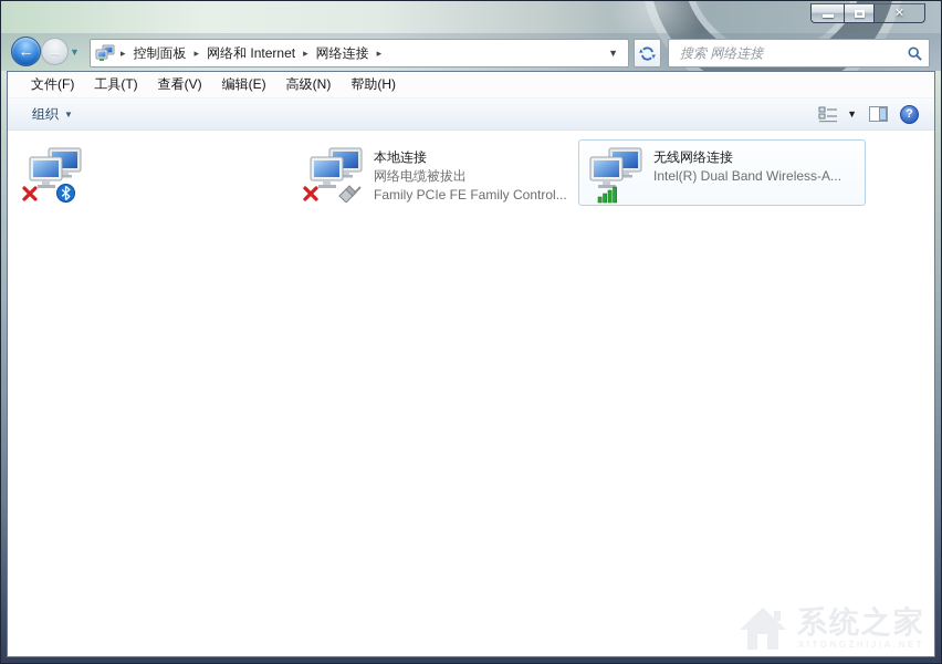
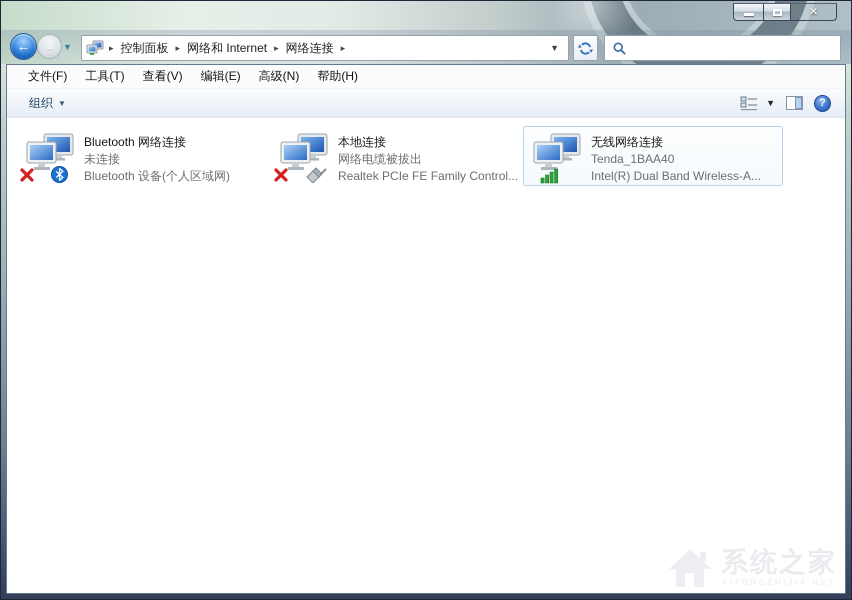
  ✕
  ←
  →
  ▼
  ▸
  控制面板
  ▸
  网络和 Internet
  ▸
  网络连接
  ▸
  ▼
- 搜索 网络连接
  文件(F)
  工具(T)
  查看(V)
  编辑(E)
  高级(N)
  帮助(H)
  组织
  ▼
  ▼
  ?
+ Bluetooth 网络连接
+ 未连接
+ Bluetooth 设备(个人区域网)
  本地连接
  网络电缆被拔出
- Family PCIe FE Family Control...
+ Realtek PCIe FE Family Control...
  无线网络连接
+ Tenda_1BAA40
  Intel(R) Dual Band Wireless-A...
